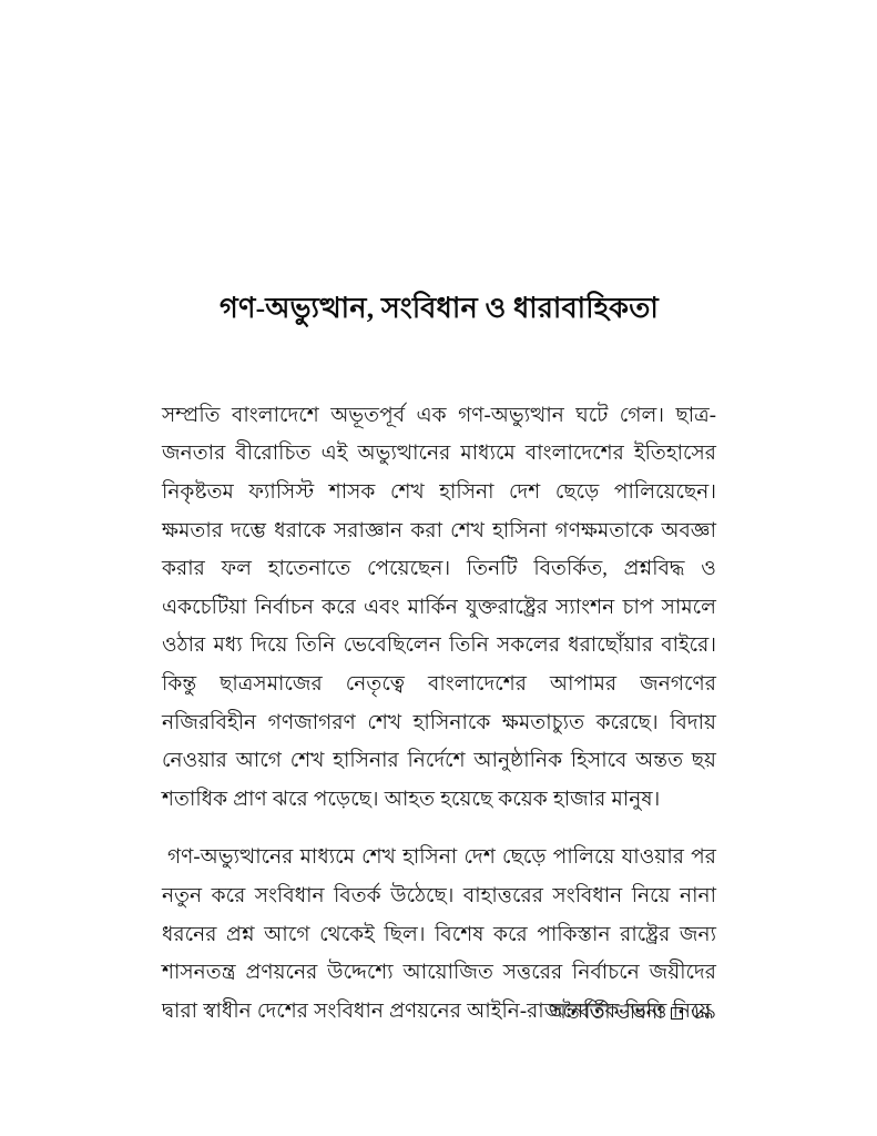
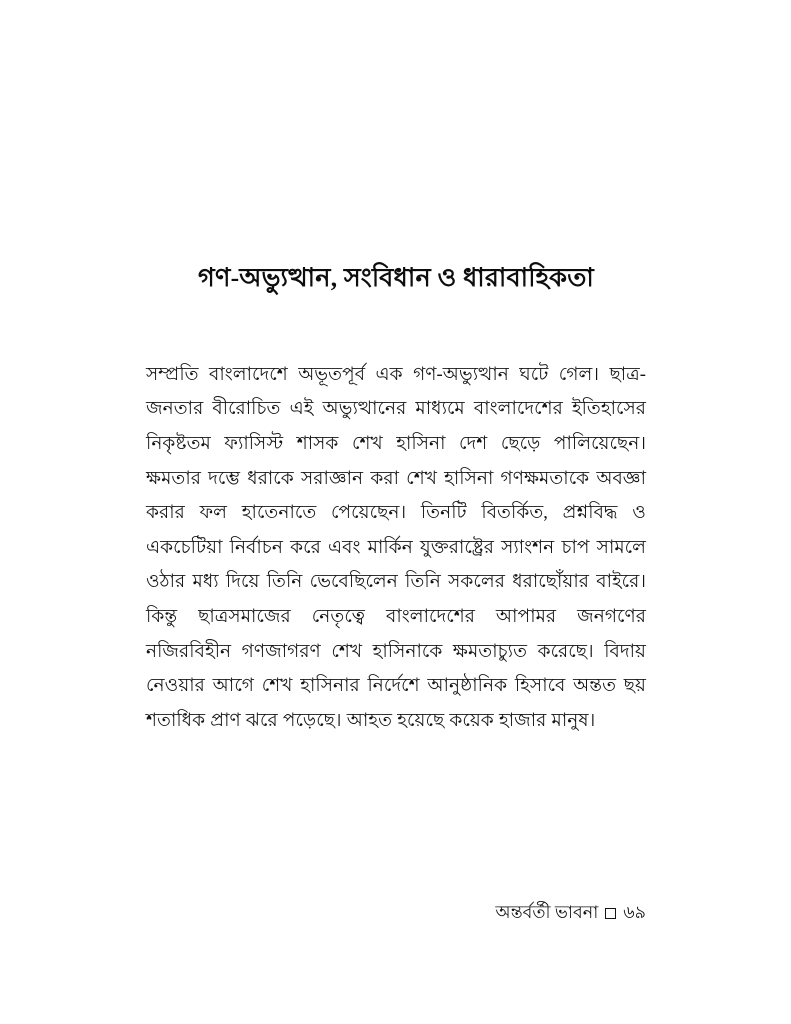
  গণ-অভ্যুত্থান, সংবিধান ও ধারাবাহিকতা
  সম্প্রতি বাংলাদেশে অভূতপূর্ব এক গণ-অভ্যুত্থান ঘটে গেল। ছাত্র-জনতার বীরোচিত এই অভ্যুত্থানের মাধ্যমে বাংলাদেশের ইতিহাসের নিকৃষ্টতম ফ্যাসিস্ট শাসক শেখ হাসিনা দেশ ছেড়ে পালিয়েছেন। ক্ষমতার দম্ভে ধরাকে সরাজ্ঞান করা শেখ হাসিনা গণক্ষমতাকে অবজ্ঞা করার ফল হাতেনাতে পেয়েছেন। তিনটি বিতর্কিত, প্রশ্নবিদ্ধ ও একচেটিয়া নির্বাচন করে এবং মার্কিন যুক্তরাষ্ট্রের স্যাংশন চাপ সামলে ওঠার মধ্য দিয়ে তিনি ভেবেছিলেন তিনি সকলের ধরাছোঁয়ার বাইরে। কিন্তু ছাত্রসমাজের নেতৃত্বে বাংলাদেশের আপামর জনগণের নজিরবিহীন গণজাগরণ শেখ হাসিনাকে ক্ষমতাচ্যুত করেছে। বিদায় নেওয়ার আগে শেখ হাসিনার নির্দেশে আনুষ্ঠানিক হিসাবে অন্তত ছয় শতাধিক প্রাণ ঝরে পড়েছে। আহত হয়েছে কয়েক হাজার মানুষ।
- গণ-অভ্যুত্থানের মাধ্যমে শেখ হাসিনা দেশ ছেড়ে পালিয়ে যাওয়ার পর নতুন করে সংবিধান বিতর্ক উঠেছে। বাহাত্তরের সংবিধান নিয়ে নানা ধরনের প্রশ্ন আগে থেকেই ছিল। বিশেষ করে পাকিস্তান রাষ্ট্রের জন্য শাসনতন্ত্র প্রণয়নের উদ্দেশ্যে আয়োজিত সত্তরের নির্বাচনে জয়ীদের দ্বারা স্বাধীন দেশের সংবিধান প্রণয়নের আইনি-রাজনৈতিক ভিত্তি নিয়ে
  অন্তর্বর্তী ভাবনা ৬৯
